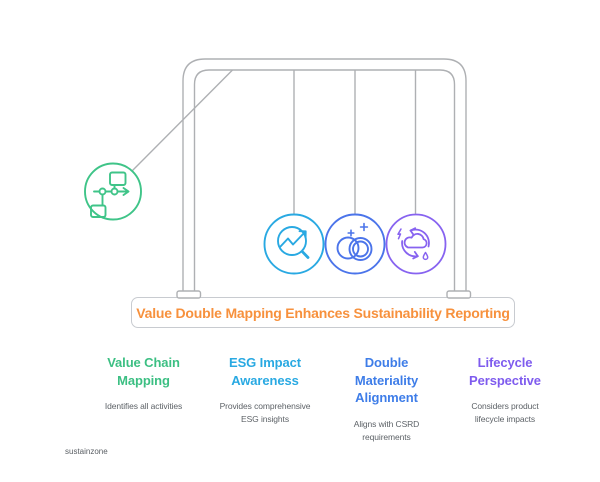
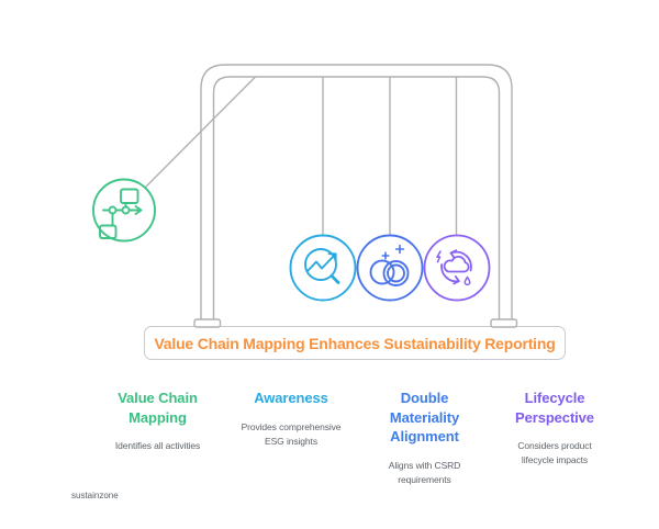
- Value Double Mapping Enhances Sustainability Reporting
+ Value Chain Mapping Enhances Sustainability Reporting
  Value Chain
  Mapping
  Identifies all activities
- ESG Impact
  Awareness
  Provides comprehensive
  ESG insights
  Double
  Materiality
  Alignment
  Aligns with CSRD
  requirements
  Lifecycle
  Perspective
  Considers product
  lifecycle impacts
  sustainzone
